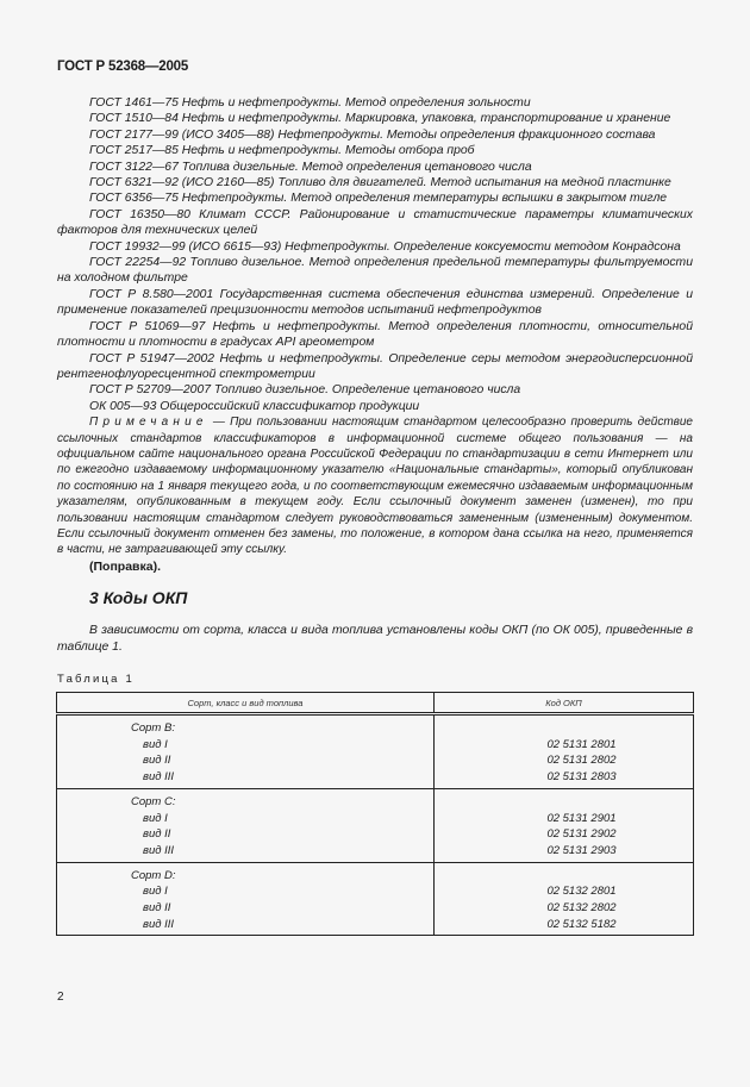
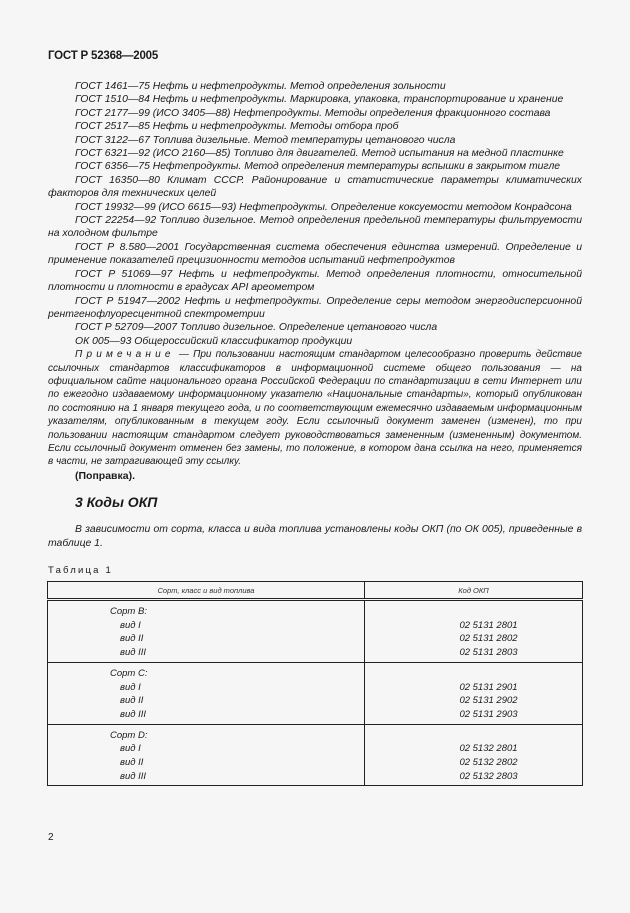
  ГОСТ Р 52368—2005
  ГОСТ 1461—75 Нефть и нефтепродукты. Метод определения зольности
  ГОСТ 1510—84 Нефть и нефтепродукты. Маркировка, упаковка, транспортирование и хранение
  ГОСТ 2177—99 (ИСО 3405—88) Нефтепродукты. Методы определения фракционного состава
  ГОСТ 2517—85 Нефть и нефтепродукты. Методы отбора проб
- ГОСТ 3122—67 Топлива дизельные. Метод определения цетанового числа
+ ГОСТ 3122—67 Топлива дизельные. Метод температуры цетанового числа
  ГОСТ 6321—92 (ИСО 2160—85) Топливо для двигателей. Метод испытания на медной пластинке
  ГОСТ 6356—75 Нефтепродукты. Метод определения температуры вспышки в закрытом тигле
  ГОСТ 16350—80 Климат СССР. Районирование и статистические параметры климатических факторов для технических целей
  ГОСТ 19932—99 (ИСО 6615—93) Нефтепродукты. Определение коксуемости методом Конрадсона
  ГОСТ 22254—92 Топливо дизельное. Метод определения предельной температуры фильтруемости на холодном фильтре
  ГОСТ Р 8.580—2001 Государственная система обеспечения единства измерений. Определение и применение показателей прецизионности методов испытаний нефтепродуктов
  ГОСТ Р 51069—97 Нефть и нефтепродукты. Метод определения плотности, относительной плотности и плотности в градусах API ареометром
  ГОСТ Р 51947—2002 Нефть и нефтепродукты. Определение серы методом энергодисперсионной рентгенофлуоресцентной спектрометрии
  ГОСТ Р 52709—2007 Топливо дизельное. Определение цетанового числа
  ОК 005—93 Общероссийский классификатор продукции
  Примечание — При пользовании настоящим стандартом целесообразно проверить действие ссылочных стандартов классификаторов в информационной системе общего пользования — на официальном сайте национального органа Российской Федерации по стандартизации в сети Интернет или по ежегодно издаваемому информационному указателю «Национальные стандарты», который опубликован по состоянию на 1 января текущего года, и по соответствующим ежемесячно издаваемым информационным указателям, опубликованным в текущем году. Если ссылочный документ заменен (изменен), то при пользовании настоящим стандартом следует руководствоваться замененным (измененным) документом. Если ссылочный документ отменен без замены, то положение, в котором дана ссылка на него, применяется в части, не затрагивающей эту ссылку.
  (Поправка).
  3 Коды ОКП
  В зависимости от сорта, класса и вида топлива установлены коды ОКП (по ОК 005), приведенные в таблице 1.
  Таблица 1
  Сорт, класс и вид топлива	Код ОКП
  Сорт B: вид I вид II вид III	02 5131 2801 02 5131 2802 02 5131 2803
  Сорт C: вид I вид II вид III	02 5131 2901 02 5131 2902 02 5131 2903
- Сорт D: вид I вид II вид III	02 5132 2801 02 5132 2802 02 5132 5182
+ Сорт D: вид I вид II вид III	02 5132 2801 02 5132 2802 02 5132 2803
  2
